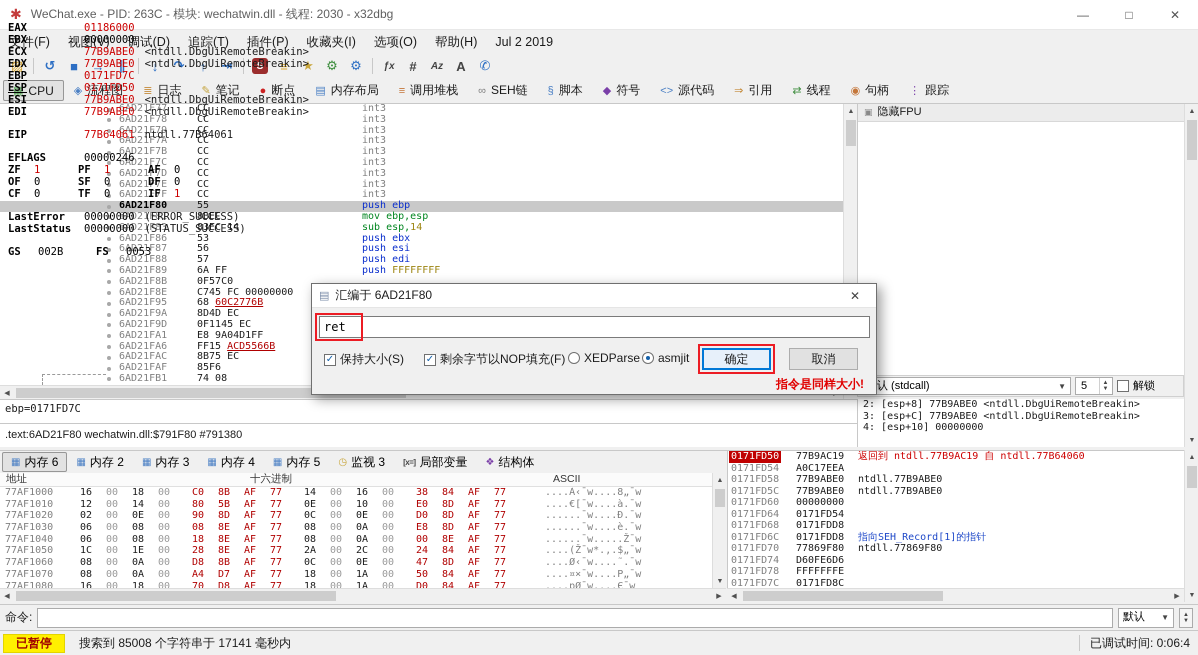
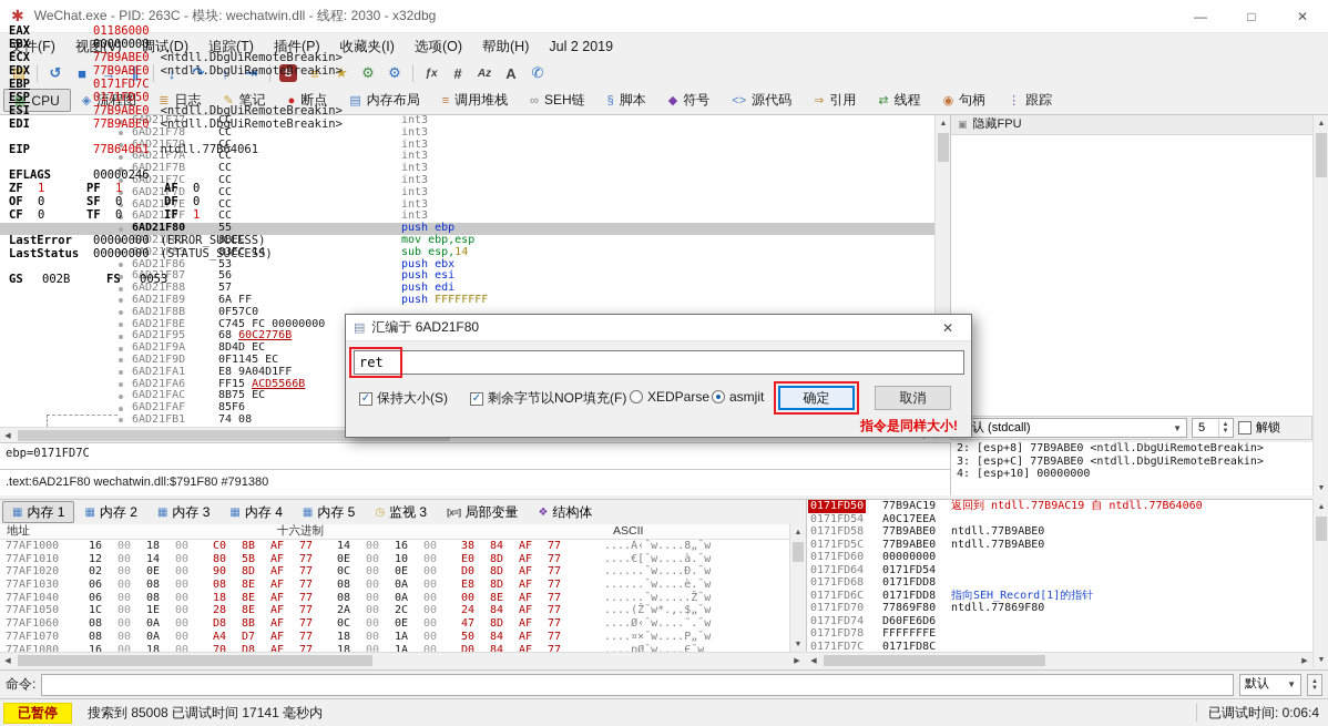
  ✱
  WeChat.exe - PID: 263C - 模块: wechatwin.dll - 线程: 2030 - x32dbg
  —
  □
  ✕
  文件(F)
  视图(V)
  调试(D)
  追踪(T)
  插件(P)
  收藏夹(I)
  选项(O)
  帮助(H)
  Jul 2 2019
  ▨
  ↺
  ■
  →
  ∥
  ↓
  ↷
  ↑
  ⇥
  S
  ≡
  ★
  ⚙
  ⚙
  ƒx
  #
  Az
  A
  ✆
  ▦
  CPU
  ◈
  流程图
  ≣
  日志
  ✎
  笔记
  ●
  断点
  ▤
  内存布局
  ≡
  调用堆栈
  ∞
  SEH链
  §
  脚本
  ◆
  符号
  <>
  源代码
  ⇒
  引用
  ⇄
  线程
  ◉
  句柄
  ⋮
  跟踪
  6AD21F77
  CC
  int3
  6AD21F78
  CC
  int3
  6AD21F79
  CC
  int3
  6AD21F7A
  CC
  int3
  6AD21F7B
  CC
  int3
  6AD21F7C
  CC
  int3
  6AD21F7D
  CC
  int3
  6AD21F7E
  CC
  int3
  6AD21F7F
  CC
  int3
  6AD21F80
  55
  push ebp
  6AD21F81
  8BEC
  mov ebp,esp
  6AD21F83
  83EC 14
  sub esp,14
  6AD21F86
  53
  push ebx
  6AD21F87
  56
  push esi
  6AD21F88
  57
  push edi
  6AD21F89
  6A FF
  push FFFFFFFF
  6AD21F8B
  0F57C0
  6AD21F8E
  C745 FC 00000000
  6AD21F95
  68 60C2776B
  6AD21F9A
  8D4D EC
  6AD21F9D
  0F1145 EC
  6AD21FA1
  E8 9A04D1FF
  6AD21FA6
  FF15 ACD5566B
  6AD21FAC
  8B75 EC
  6AD21FAF
  85F6
  6AD21FB1
  74 08
  ebp=0171FD7C
  .text:6AD21F80 wechatwin.dll:$791F80 #791380
  ▣
  隐藏FPU
  EAX 01186000
  EBX 00000000
  ECX 77B9ABE0 <ntdll.DbgUiRemoteBreakin>
  EDX 77B9ABE0 <ntdll.DbgUiRemoteBreakin>
  EBP 0171FD7C
  ESP 0171FD50
  ESI 77B9ABE0 <ntdll.DbgUiRemoteBreakin>
  EDI 77B9ABE0 <ntdll.DbgUiRemoteBreakin>
  EIP 77B64061 ntdll.77B64061
  EFLAGS 00000246
  ZF 1 PF 1 AF 0
  OF 0 SF 0 DF 0
  CF 0 TF 0 IF 1
  LastError 00000000 (ERROR_SUCCESS)
  LastStatus 00000000 (STATUS_SUCCESS)
  GS 002B FS 0053
  认 (stdcall)
  ▼
  5
  解锁
  2: [esp+8] 77B9ABE0 <ntdll.DbgUiRemoteBreakin>
  3: [esp+C] 77B9ABE0 <ntdll.DbgUiRemoteBreakin>
  4: [esp+10] 00000000
  ▦
- 内存 6
+ 内存 1
  ▦
  内存 2
  ▦
  内存 3
  ▦
  内存 4
  ▦
  内存 5
  ◷
  监视 3
  [x=]
  局部变量
  ❖
  结构体
  地址
  十六进制
  ASCII
  77AF1000
  16 00 18 00 C0 8B AF 77 14 00 16 00 38 84 AF 77
  ....À‹¯w....8„¯w
  77AF1010
  12 00 14 00 80 5B AF 77 0E 00 10 00 E0 8D AF 77
  ....€[¯w....à.¯w
  77AF1020
  02 00 0E 00 90 8D AF 77 0C 00 0E 00 D0 8D AF 77
  ......¯w....Ð.¯w
  77AF1030
  06 00 08 00 08 8E AF 77 08 00 0A 00 E8 8D AF 77
  ......¯w....è.¯w
  77AF1040
  06 00 08 00 18 8E AF 77 08 00 0A 00 00 8E AF 77
  ......¯w.....Ž¯w
  77AF1050
  1C 00 1E 00 28 8E AF 77 2A 00 2C 00 24 84 AF 77
  ....(Ž¯w*.,.$„¯w
  77AF1060
  08 00 0A 00 D8 8B AF 77 0C 00 0E 00 47 8D AF 77
  ....Ø‹¯w....˜.¯w
  77AF1070
  08 00 0A 00 A4 D7 AF 77 18 00 1A 00 50 84 AF 77
  ....¤×¯w....P„¯w
  77AF1080
  16 00 18 00 70 D8 AF 77 18 00 1A 00 D0 84 AF 77
  ....pØ¯w....Є¯w
  0171FD50
  77B9AC19
  返回到 ntdll.77B9AC19 自 ntdll.77B64060
  0171FD54
  A0C17EEA
  0171FD58
  77B9ABE0
  ntdll.77B9ABE0
  0171FD5C
  77B9ABE0
  ntdll.77B9ABE0
  0171FD60
  00000000
  0171FD64
  0171FD54
  0171FD68
  0171FDD8
  0171FD6C
  0171FDD8
  指向SEH_Record[1]的指针
  0171FD70
  77869F80
  ntdll.77869F80
  0171FD74
  D60FE6D6
  0171FD78
  FFFFFFFE
  0171FD7C
  0171FD8C
  命令:
  默认
  ▼
  已暂停
- 搜索到 85008 个字符串于 17141 毫秒内
+ 搜索到 85008 已调试时间 17141 毫秒内
  已调试时间: 0:06:4
  ▤
  汇编于 6AD21F80
  ✕
  ret
  ✓
  保持大小(S)
  ✓
  剩余字节以NOP填充(F)
  XEDParse
  asmjit
  确定
  取消
  指令是同样大小!
